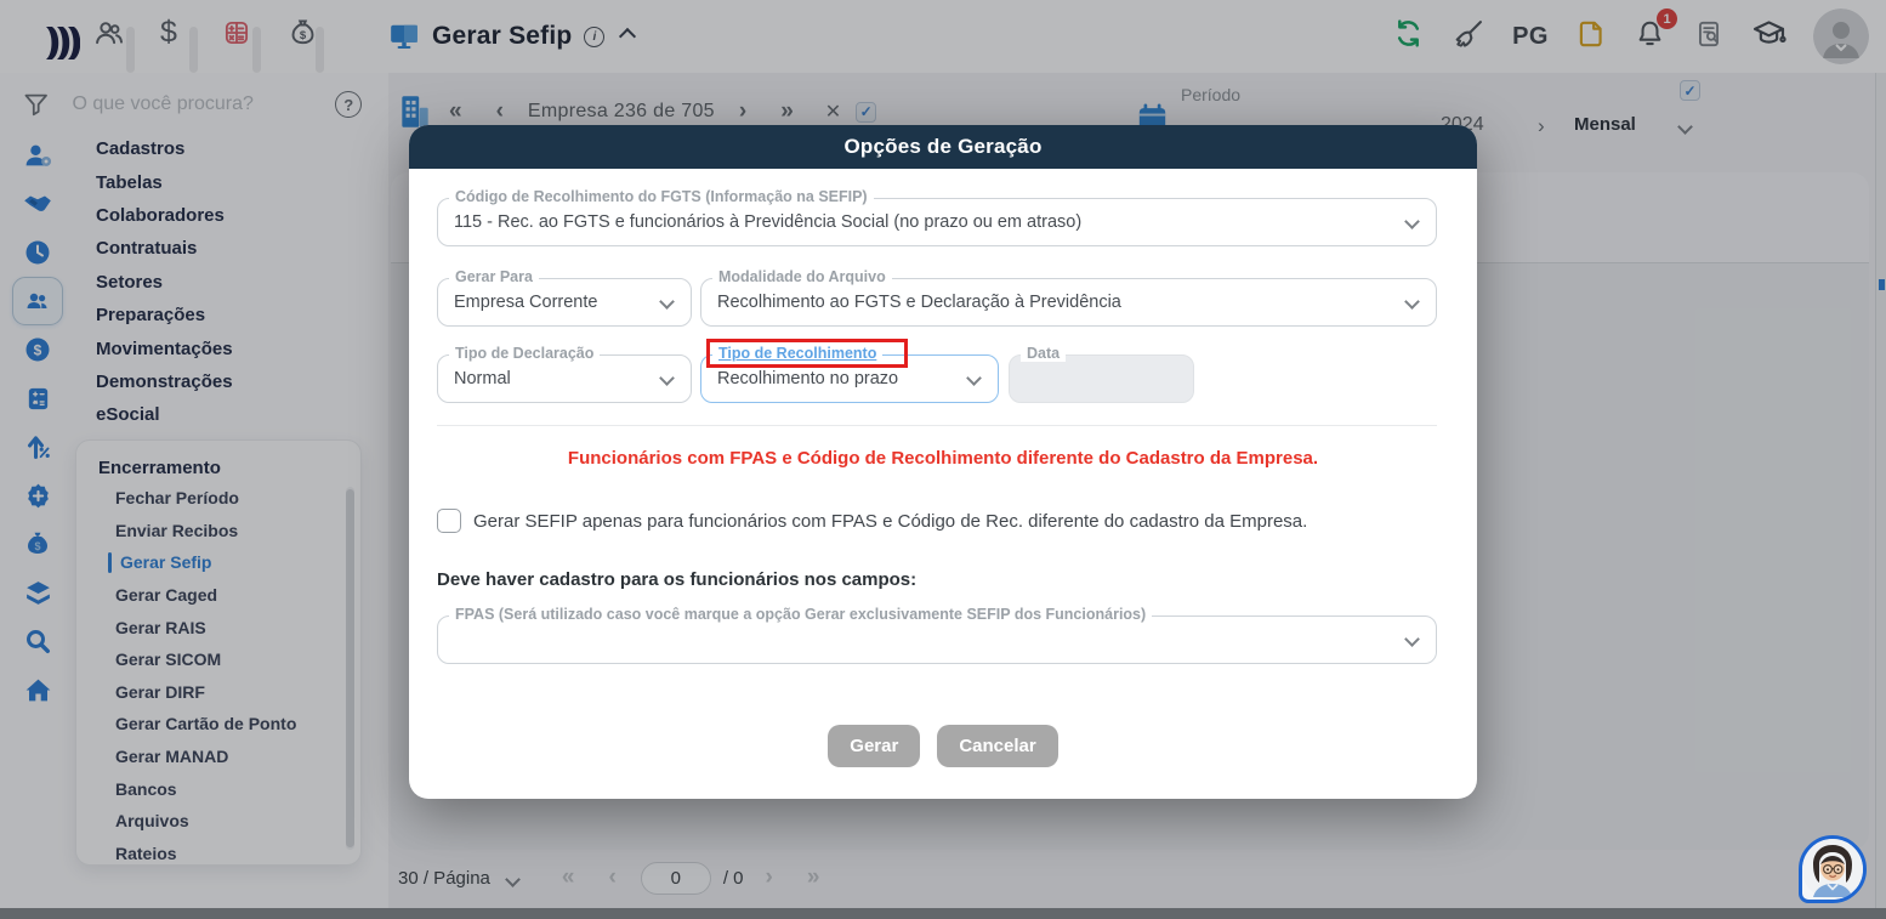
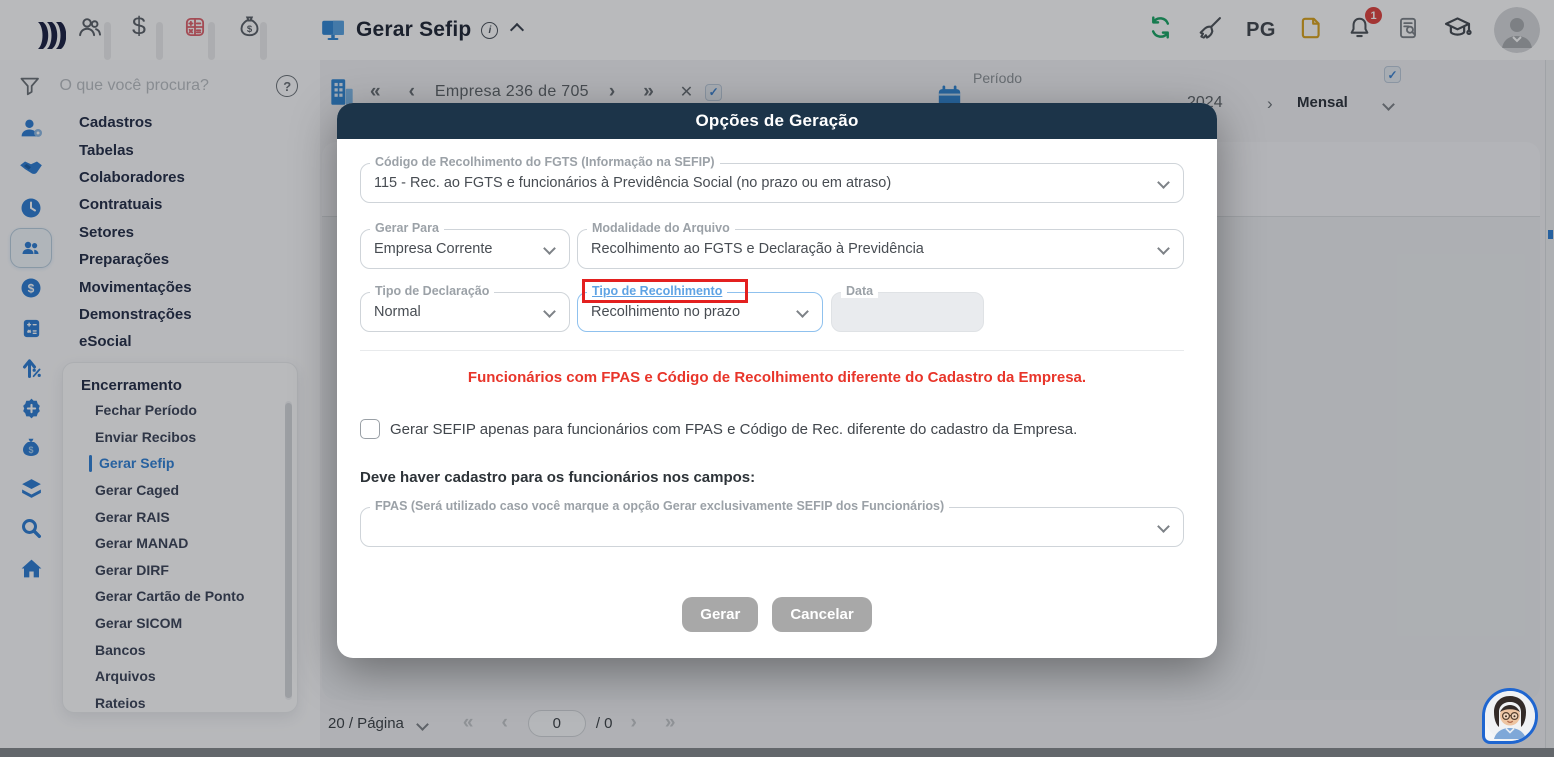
  $
  $
  Gerar Sefip
  i
  PG
  1
  O que você procura?
  ?
  $
  $
  Cadastros
  Tabelas
  Colaboradores
  Contratuais
  Setores
  Preparações
  Movimentações
  Demonstrações
  eSocial
  Encerramento
  Fechar Período
  Enviar Recibos
  Gerar Sefip
  Gerar Caged
  Gerar RAIS
- Gerar SICOM
+ Gerar MANAD
  Gerar DIRF
  Gerar Cartão de Ponto
- Gerar MANAD
+ Gerar SICOM
  Bancos
  Arquivos
  Rateios
  «
  ‹
  Empresa 236 de 705
  ›
  »
  ✕
  ✓
  Período
  ›
  Mensal
  ✓
- 30 / Página
+ 20 / Página
  «
  ‹
  0
  / 0
  ›
  »
  Opções de Geração
  Código de Recolhimento do FGTS (Informação na SEFIP)
  115 - Rec. ao FGTS e funcionários à Previdência Social (no prazo ou em atraso)
  Gerar Para
  Empresa Corrente
  Modalidade do Arquivo
  Recolhimento ao FGTS e Declaração à Previdência
  Tipo de Declaração
  Normal
  Tipo de Recolhimento
  Recolhimento no prazo
  Data
  Funcionários com FPAS e Código de Recolhimento diferente do Cadastro da Empresa.
  Gerar SEFIP apenas para funcionários com FPAS e Código de Rec. diferente do cadastro da Empresa.
  Deve haver cadastro para os funcionários nos campos:
  FPAS (Será utilizado caso você marque a opção Gerar exclusivamente SEFIP dos Funcionários)
  Gerar
  Cancelar
